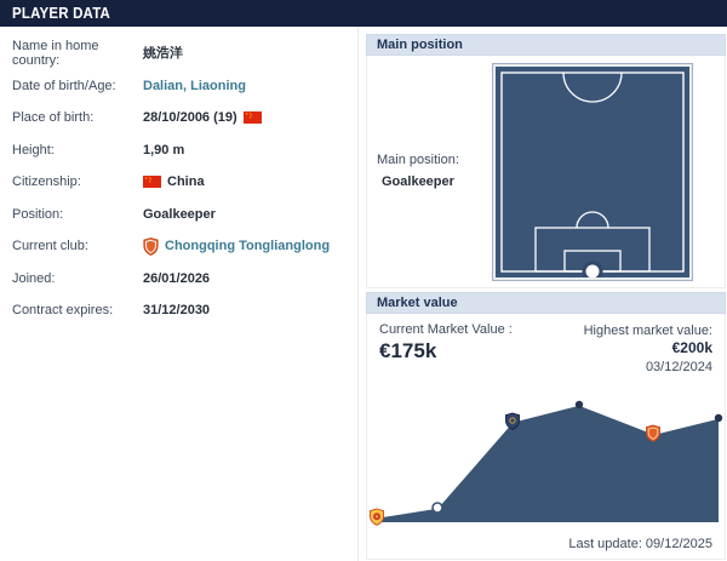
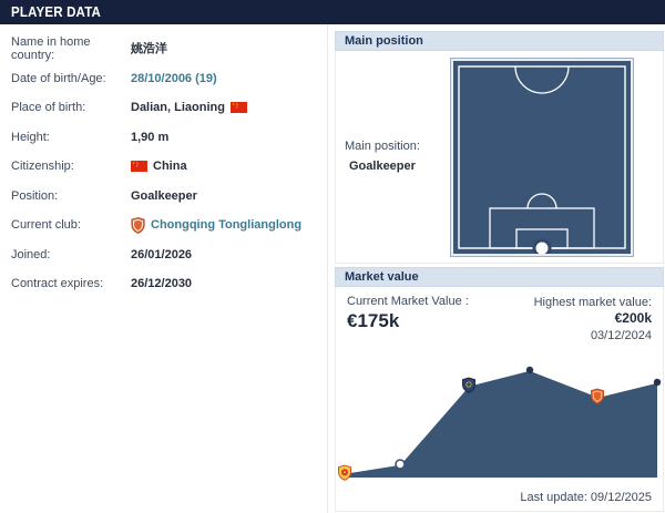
  PLAYER DATA
  Name in home country:
  姚浩洋
  Date of birth/Age:
- Dalian, Liaoning
+ 28/10/2006 (19)
  Place of birth:
- 28/10/2006 (19)
+ Dalian, Liaoning
  Height:
  1,90 m
  Citizenship:
  China
  Position:
  Goalkeeper
  Current club:
  Chongqing Tonglianglong
  Joined:
  26/01/2026
  Contract expires:
- 31/12/2030
+ 26/12/2030
  Main position
  Main position:
  Goalkeeper
  Market value
  Current Market Value :
  €175k
  Highest market value:
  €200k
  03/12/2024
  Last update: 09/12/2025
